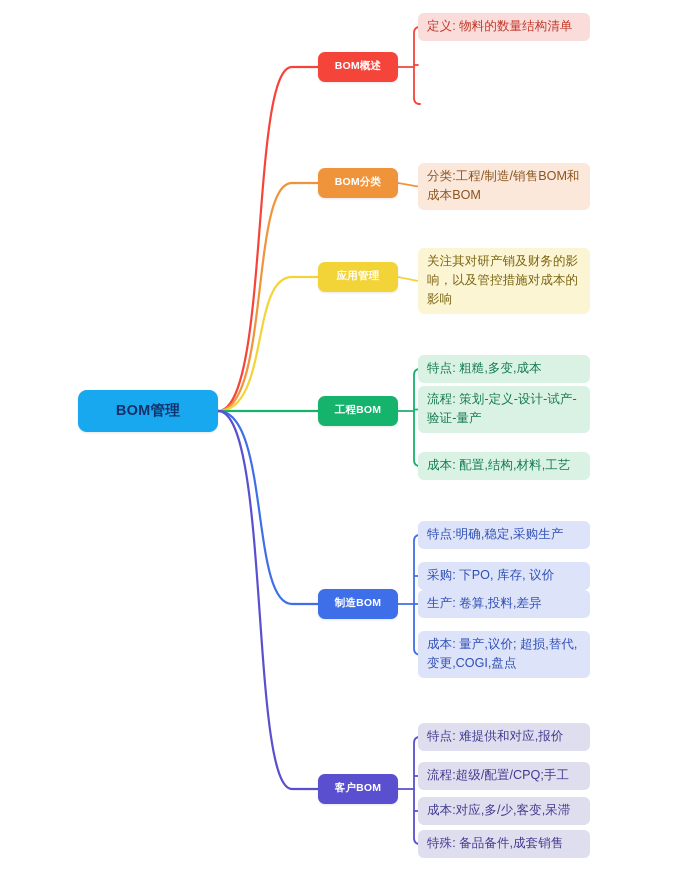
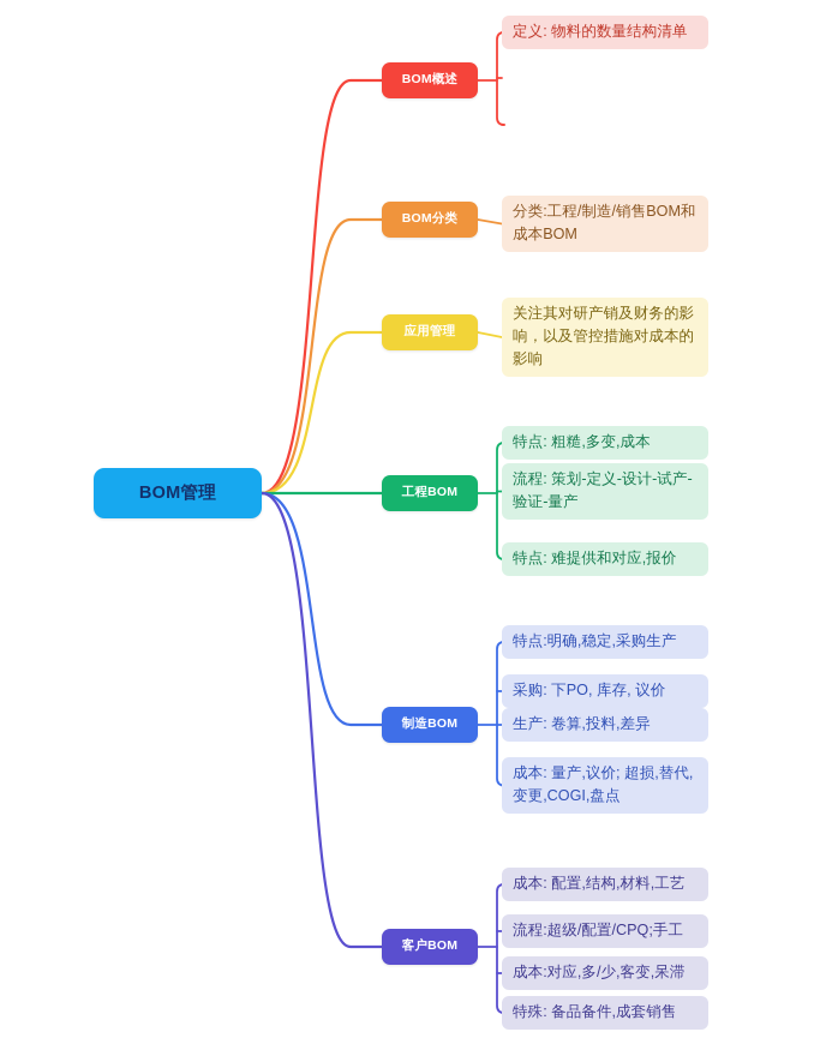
  BOM管理
  BOM概述
  定义: 物料的数量结构清单
  BOM分类
  分类:工程/制造/销售BOM和成本BOM
  应用管理
  关注其对研产销及财务的影响，以及管控措施对成本的影响
  工程BOM
  特点: 粗糙,多变,成本
  流程: 策划-定义-设计-试产-验证-量产
- 成本: 配置,结构,材料,工艺
+ 特点: 难提供和对应,报价
  制造BOM
  特点:明确,稳定,采购生产
  采购: 下PO, 库存, 议价
  生产: 卷算,投料,差异
  成本: 量产,议价; 超损,替代,变更,COGI,盘点
  客户BOM
- 特点: 难提供和对应,报价
+ 成本: 配置,结构,材料,工艺
  流程:超级/配置/CPQ;手工
  成本:对应,多/少,客变,呆滞
  特殊: 备品备件,成套销售
